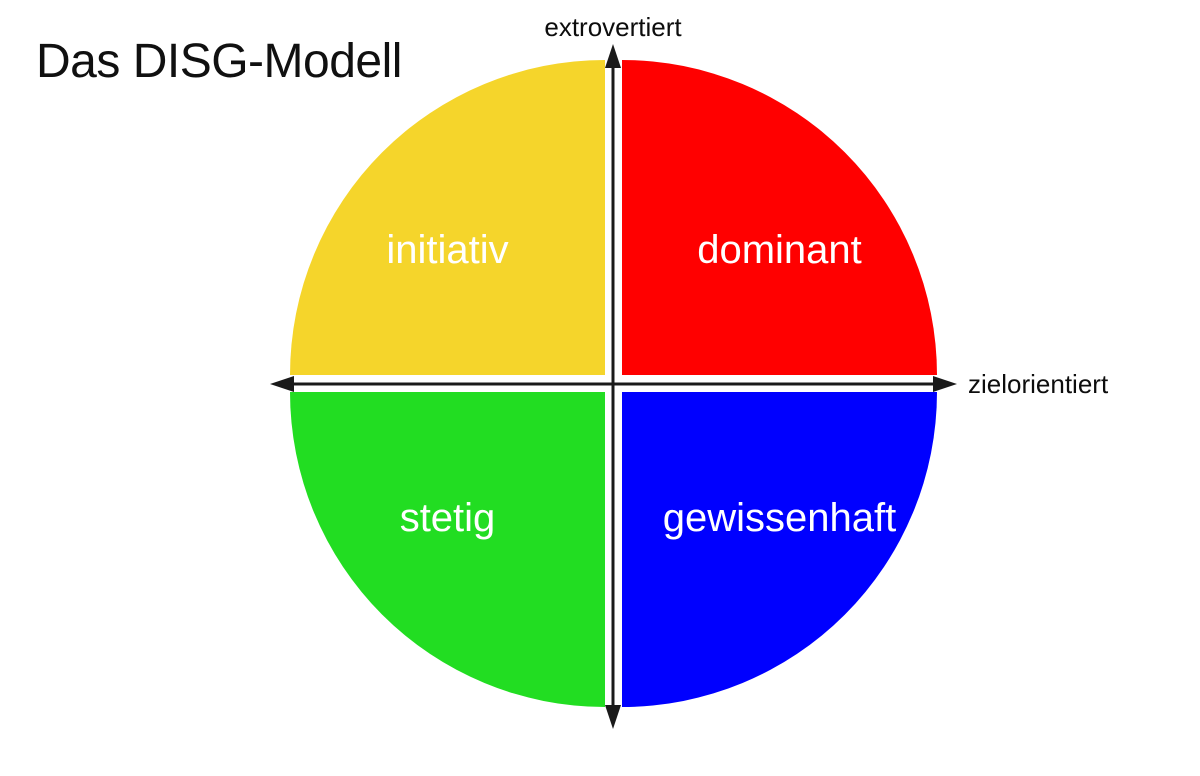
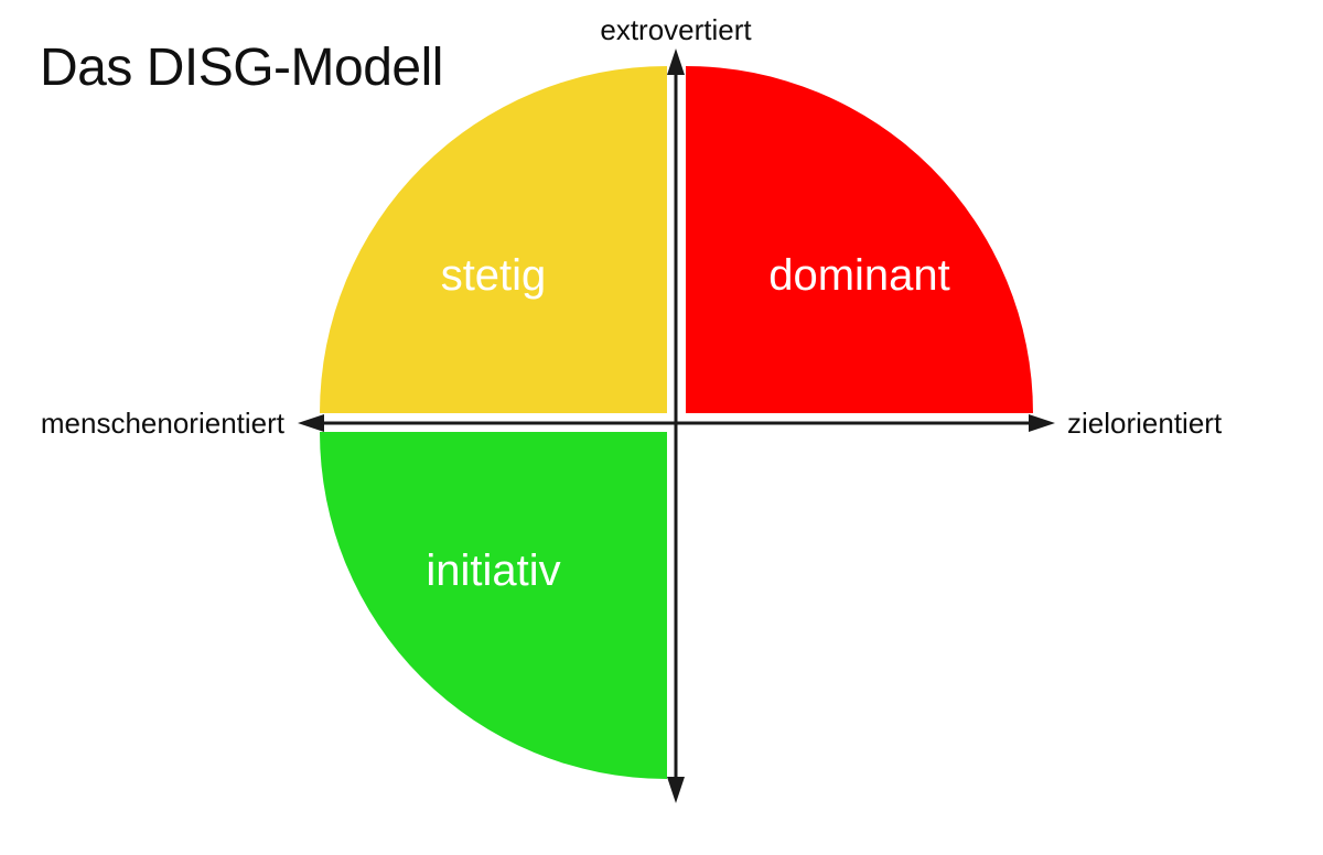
  Das DISG-Modell
- initiativ
+ stetig
  dominant
- stetig
+ initiativ
- gewissenhaft
  extrovertiert
+ menschenorientiert
  zielorientiert
